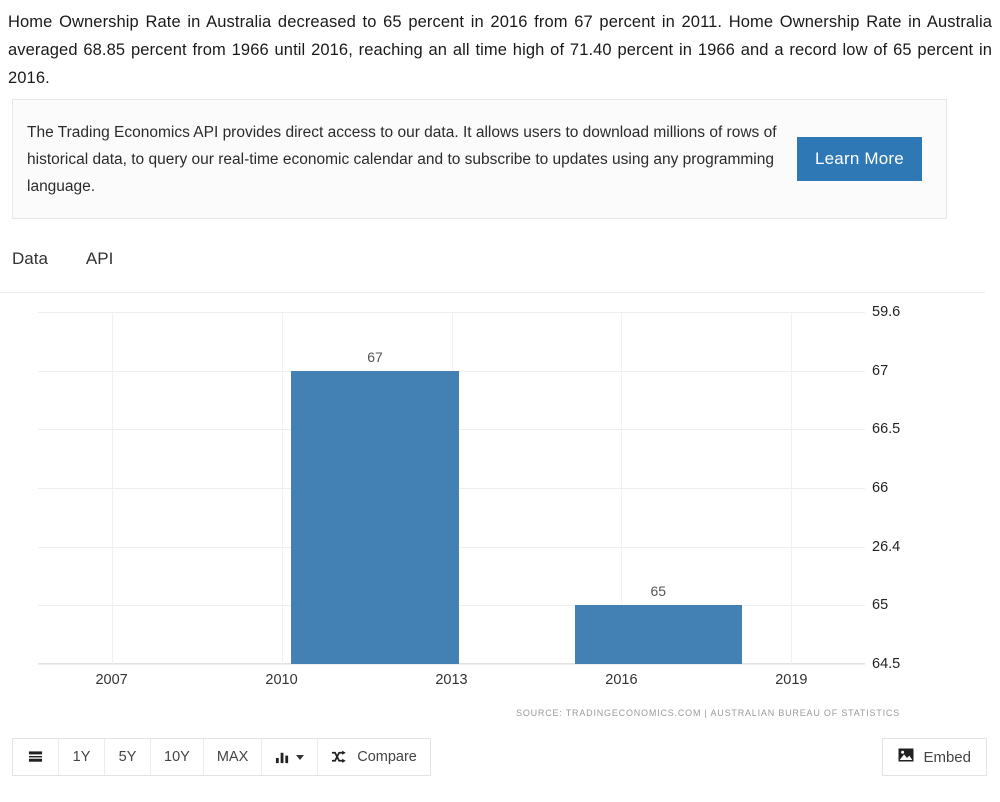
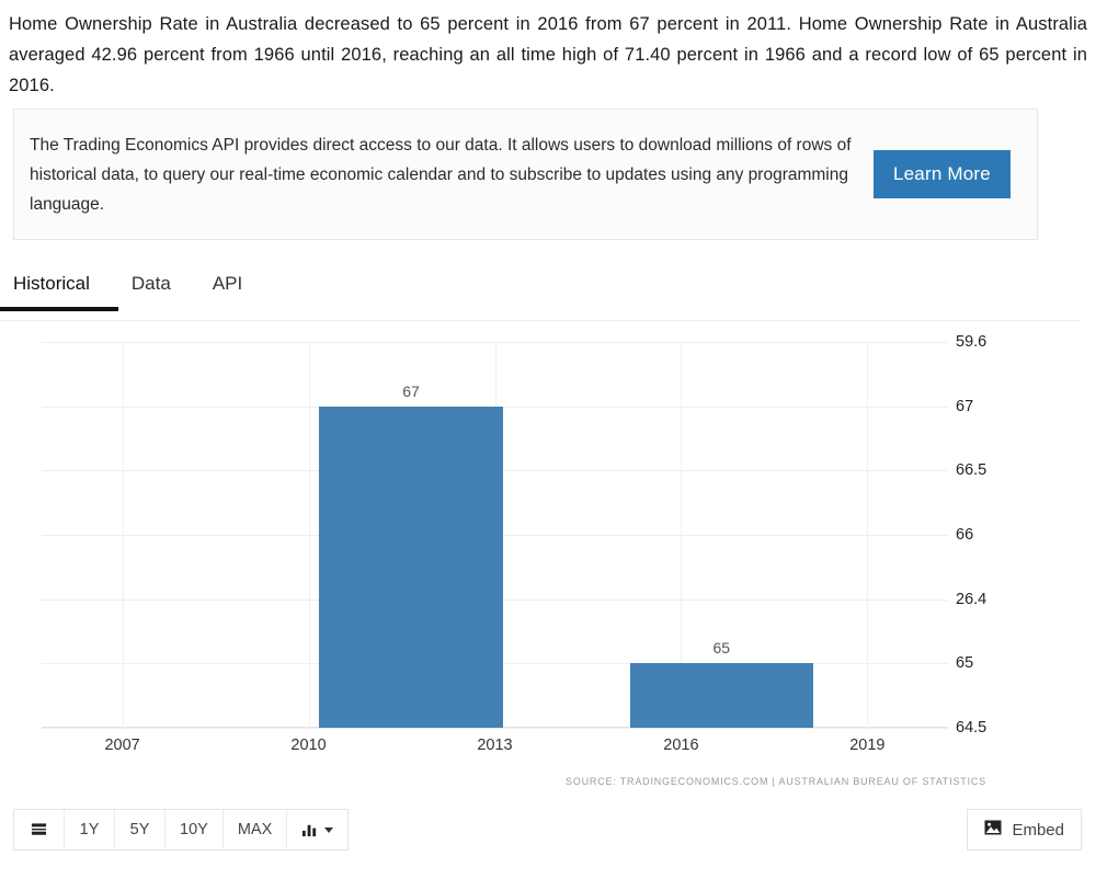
- Home Ownership Rate in Australia decreased to 65 percent in 2016 from 67 percent in 2011. Home Ownership Rate in Australia averaged 68.85 percent from 1966 until 2016, reaching an all time high of 71.40 percent in 1966 and a record low of 65 percent in 2016.
+ Home Ownership Rate in Australia decreased to 65 percent in 2016 from 67 percent in 2011. Home Ownership Rate in Australia averaged 42.96 percent from 1966 until 2016, reaching an all time high of 71.40 percent in 1966 and a record low of 65 percent in 2016.
  The Trading Economics API provides direct access to our data. It allows users to download millions of rows of historical data, to query our real-time economic calendar and to subscribe to updates using any programming language.
  Learn More
+ Historical
  Data
  API
  67
  65
  SOURCE: TRADINGECONOMICS.COM | AUSTRALIAN BUREAU OF STATISTICS
  59.6
  67
  66.5
  66
  26.4
  65
  64.5
  2007
  2010
  2013
  2016
  2019
  1Y
  5Y
  10Y
  MAX
- Compare
  Embed
